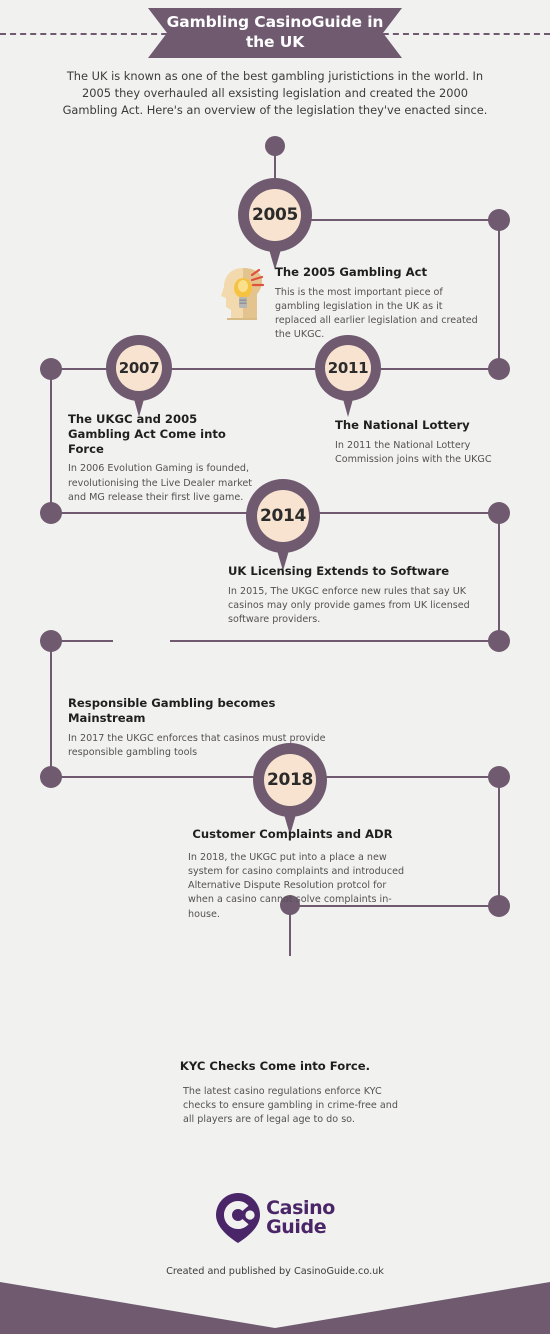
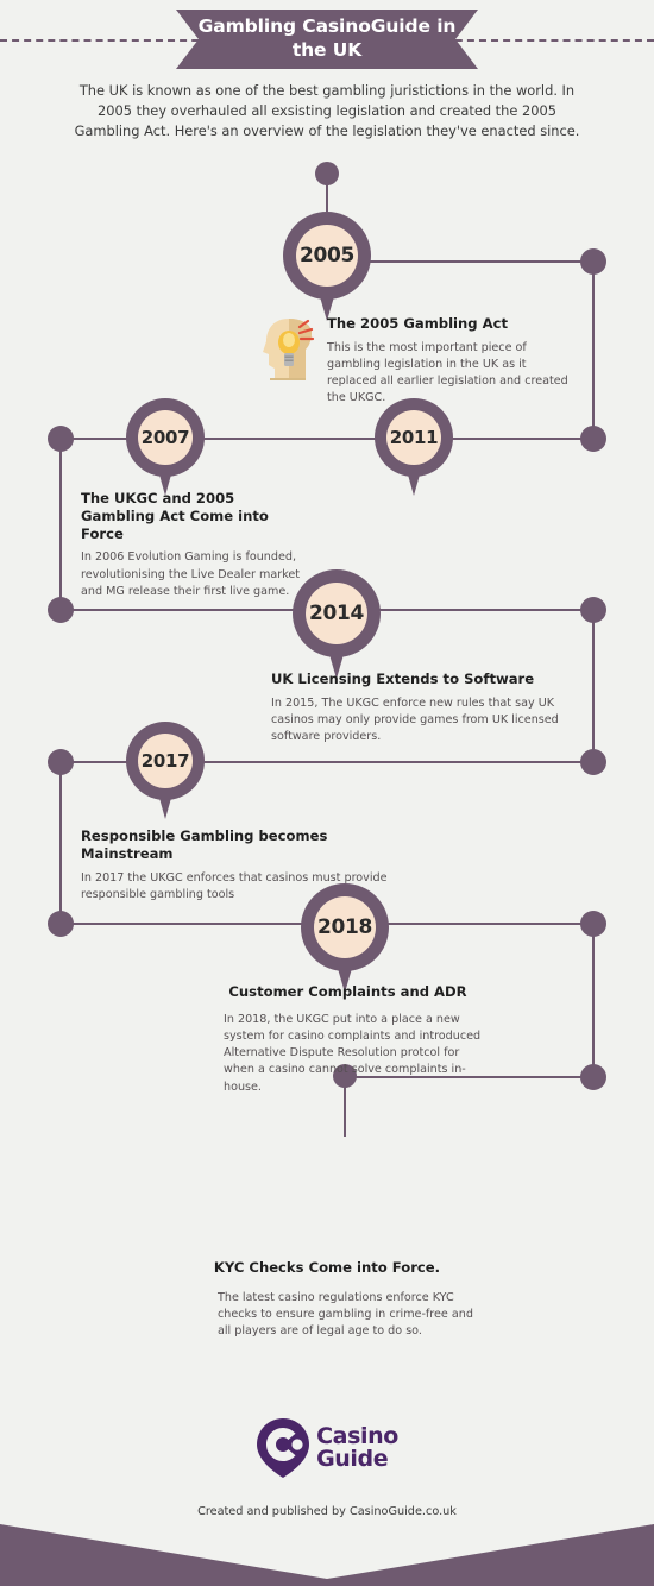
  Gambling CasinoGuide in the UK
- The UK is known as one of the best gambling juristictions in the world. In 2005 they overhauled all exsisting legislation and created the 2000 Gambling Act. Here's an overview of the legislation they've enacted since.
+ The UK is known as one of the best gambling juristictions in the world. In 2005 they overhauled all exsisting legislation and created the 2005 Gambling Act. Here's an overview of the legislation they've enacted since.
  2005
  2007
  2011
  2014
+ 2017
  2018
  The 2005 Gambling Act
  This is the most important piece of gambling legislation in the UK as it replaced all earlier legislation and created the UKGC.
  The UKGC and 2005 Gambling Act Come into Force
  In 2006 Evolution Gaming is founded, revolutionising the Live Dealer market and MG release their first live game.
- The National Lottery
- In 2011 the National Lottery Commission joins with the UKGC
  UK Licensing Extends to Software
  In 2015, The UKGC enforce new rules that say UK casinos may only provide games from UK licensed software providers.
  Responsible Gambling becomes Mainstream
  In 2017 the UKGC enforces that casinos must provide responsible gambling tools
  Customer Complaints and ADR
  In 2018, the UKGC put into a place a new system for casino complaints and introduced Alternative Dispute Resolution protcol for when a casino cannot solve complaints in-house.
  KYC Checks Come into Force.
  The latest casino regulations enforce KYC checks to ensure gambling in crime-free and all players are of legal age to do so.
  Casino
  Guide
  Created and published by CasinoGuide.co.uk
